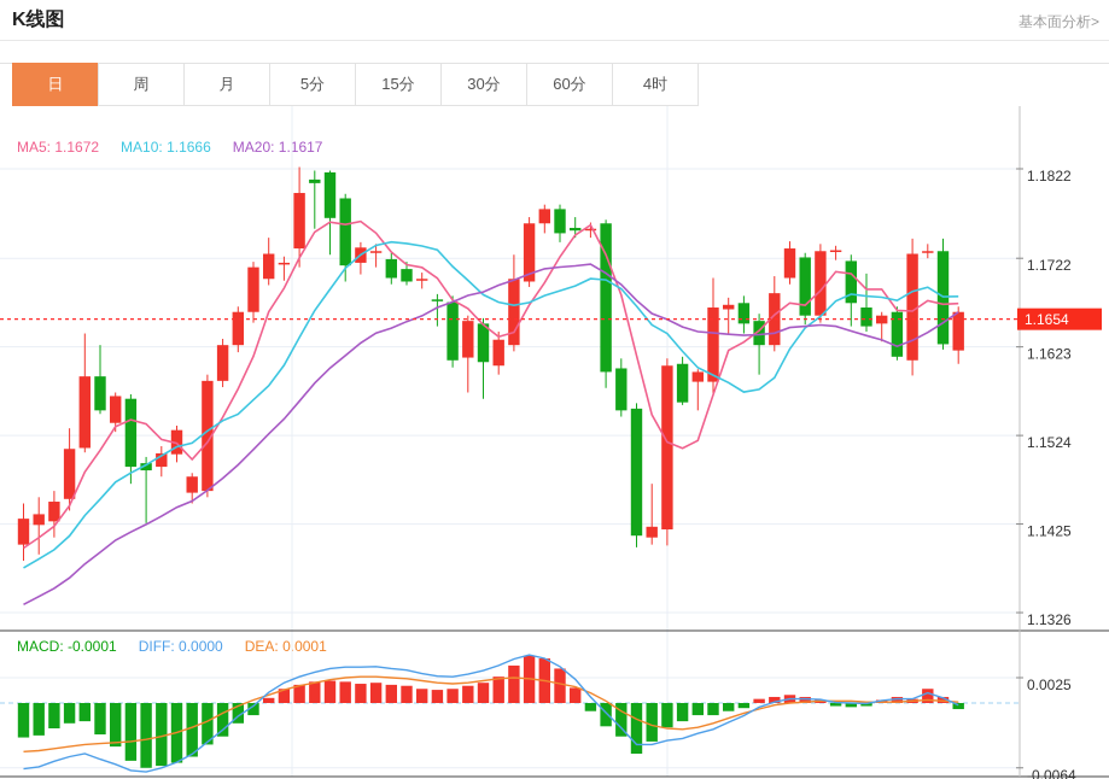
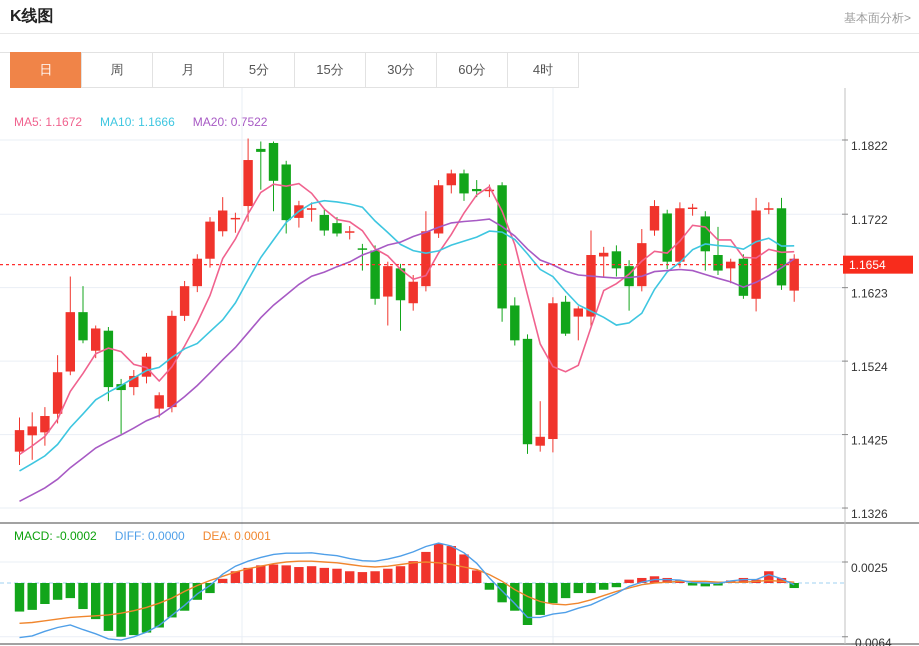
  K线图
  基本面分析>
  日
  周
  月
  5分
  15分
  30分
  60分
  4时
- MA5: 1.1672 MA10: 1.1666 MA20: 1.1617
+ MA5: 1.1672 MA10: 1.1666 MA20: 0.7522
- MACD: -0.0001 DIFF: 0.0000 DEA: 00001
+ MACD: -0.0002 DIFF: 0.0000 DEA: 00001
  1.1822
  1.1722
  1.1623
  1.1524
  1.1425
  1.1326
  0.0025
  -0.0064
  1.1654
